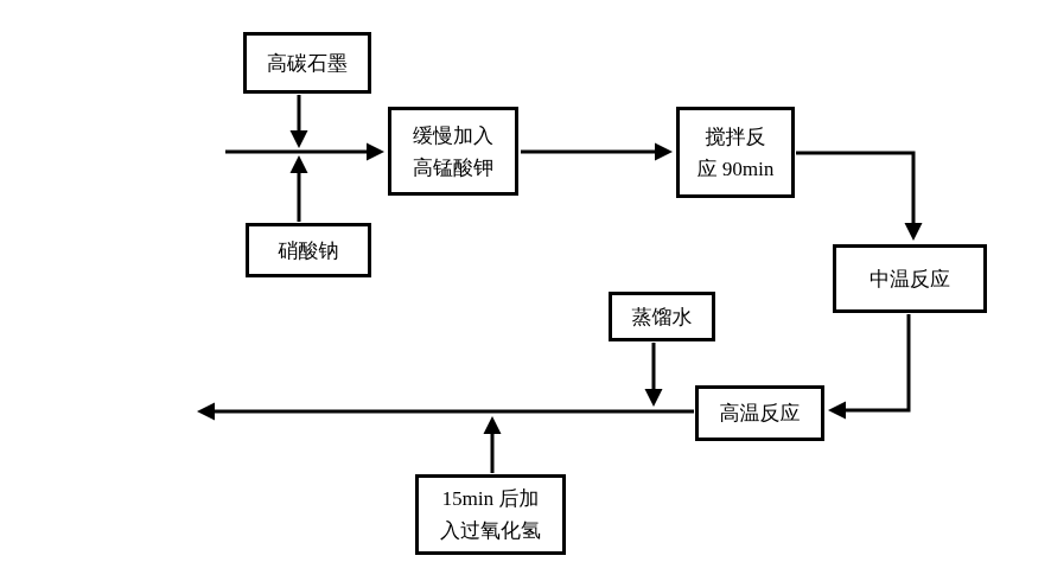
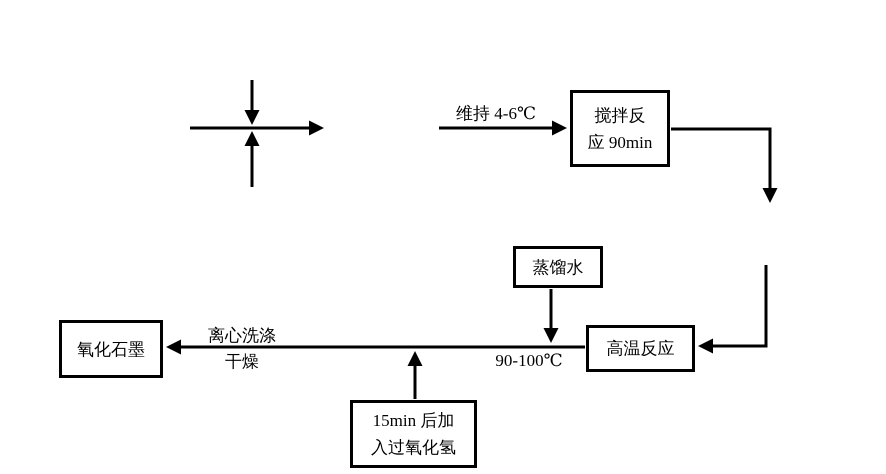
- 高碳石墨
- 硝酸钠
- 缓慢加入
- 高锰酸钾
  搅拌反
  应 90min
- 中温反应
  蒸馏水
  高温反应
+ 氧化石墨
  15min 后加
  入过氧化氢
+ 维持 4-6℃
+ 90-100℃
+ 离心洗涤
+ 干燥
